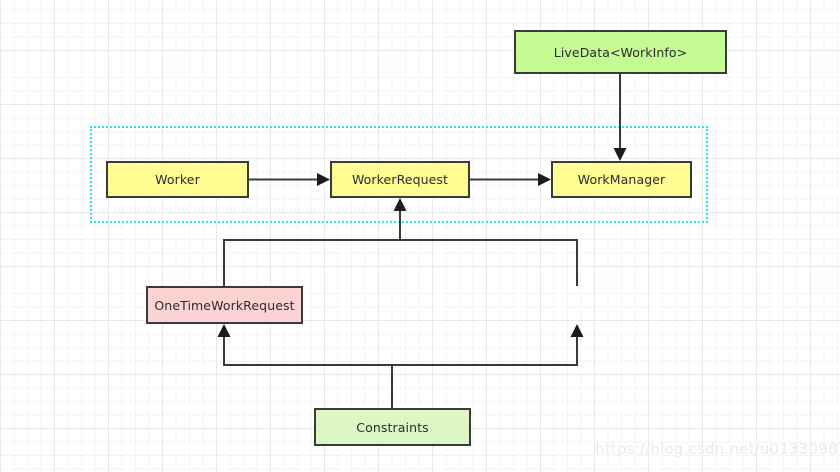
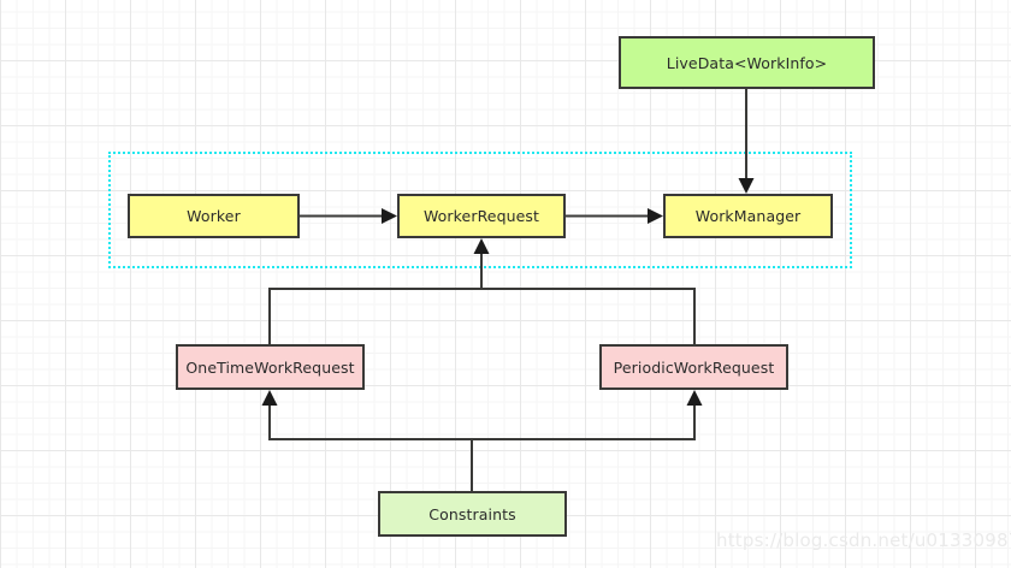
  LiveData<WorkInfo>
  Worker
  WorkerRequest
  WorkManager
  OneTimeWorkRequest
+ PeriodicWorkRequest
  Constraints
